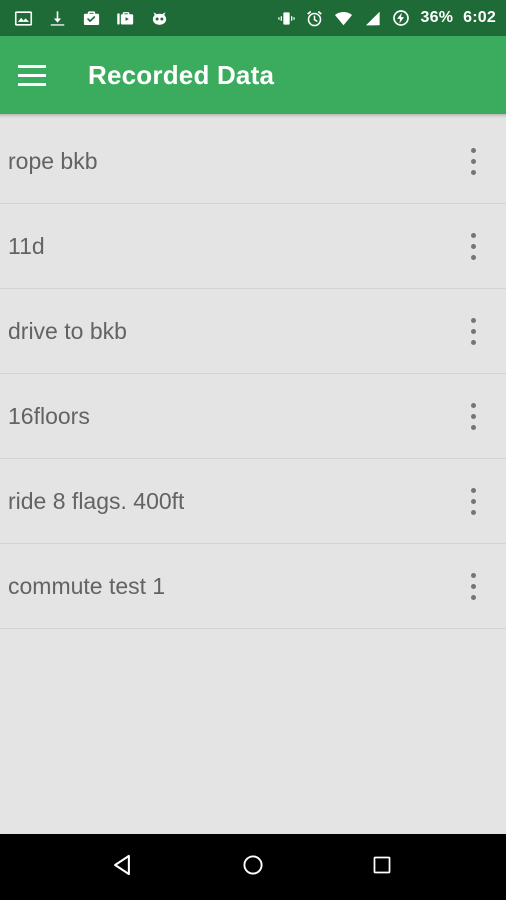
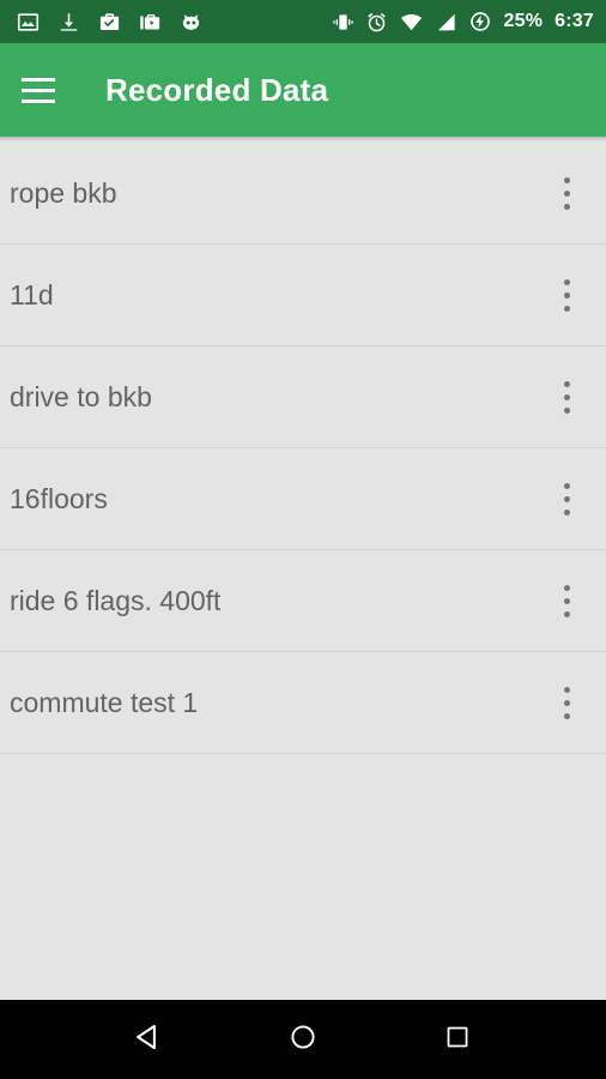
- 36%
+ 25%
- 6:02
+ 6:37
  Recorded Data
  rope bkb
  11d
  drive to bkb
  16floors
- ride 8 flags. 400ft
+ ride 6 flags. 400ft
  commute test 1
